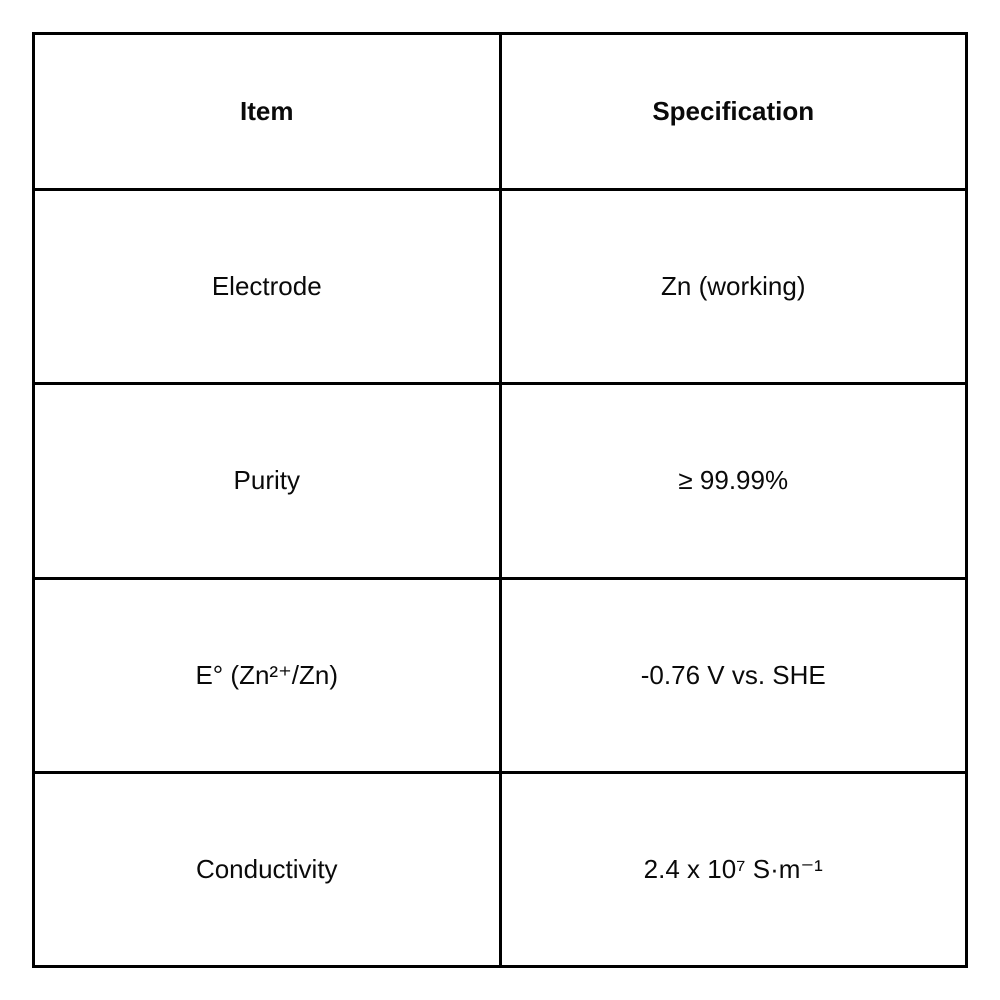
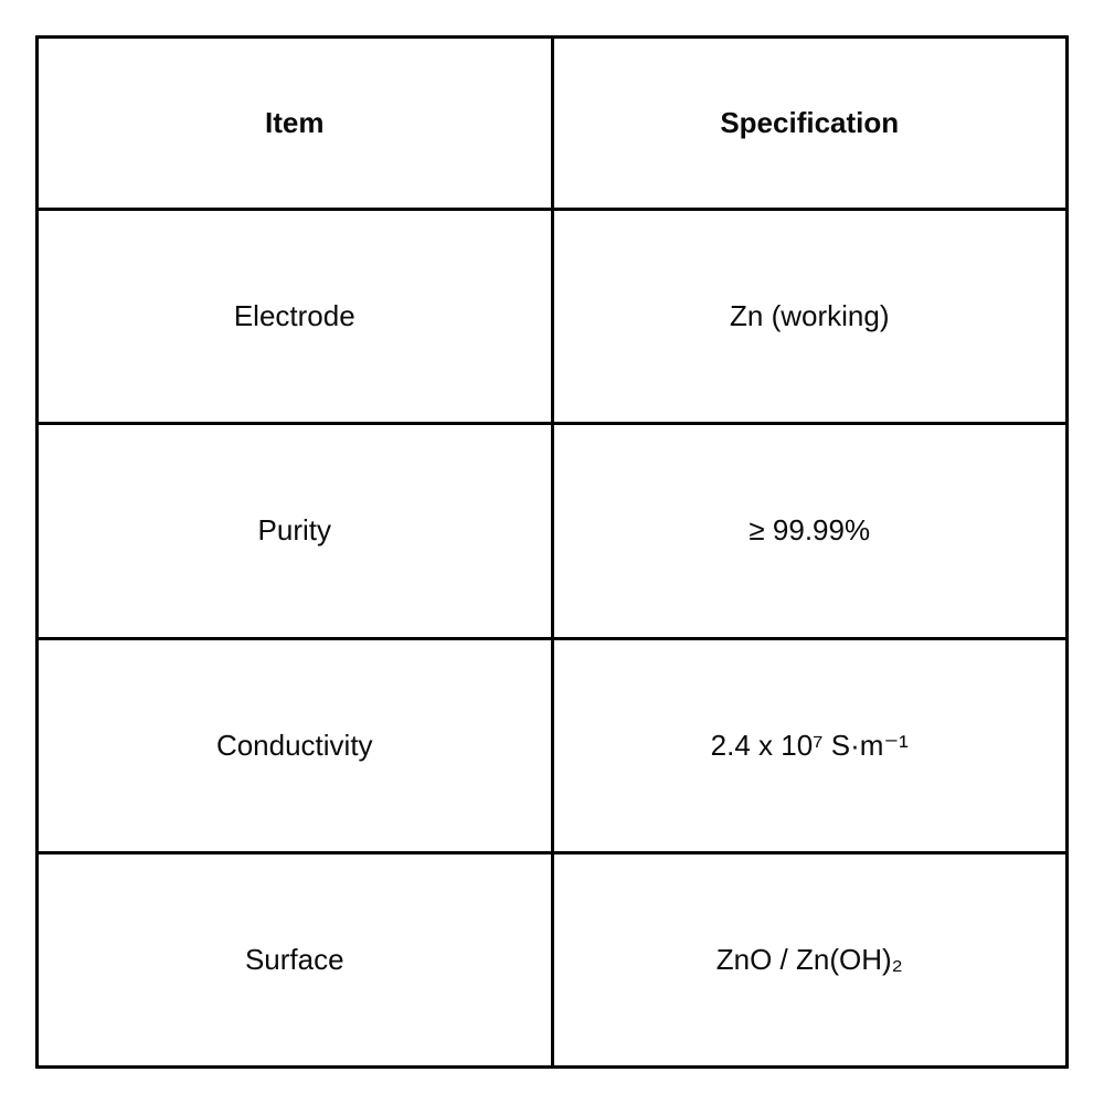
  Item	Specification
  Electrode	Zn (working)
  Purity	≥ 99.99%
- E° (Zn²⁺/Zn)	-0.76 V vs. SHE
  Conductivity	2.4 x 10⁷ S·m⁻¹
+ Surface	ZnO / Zn(OH)₂
